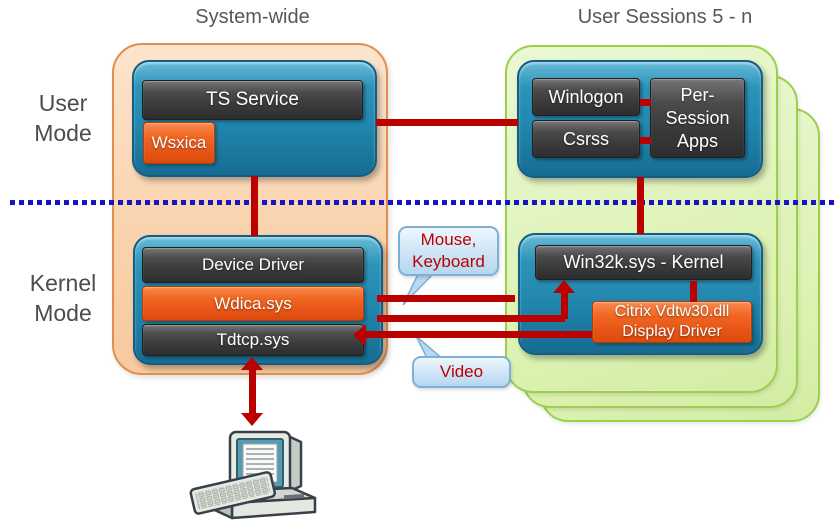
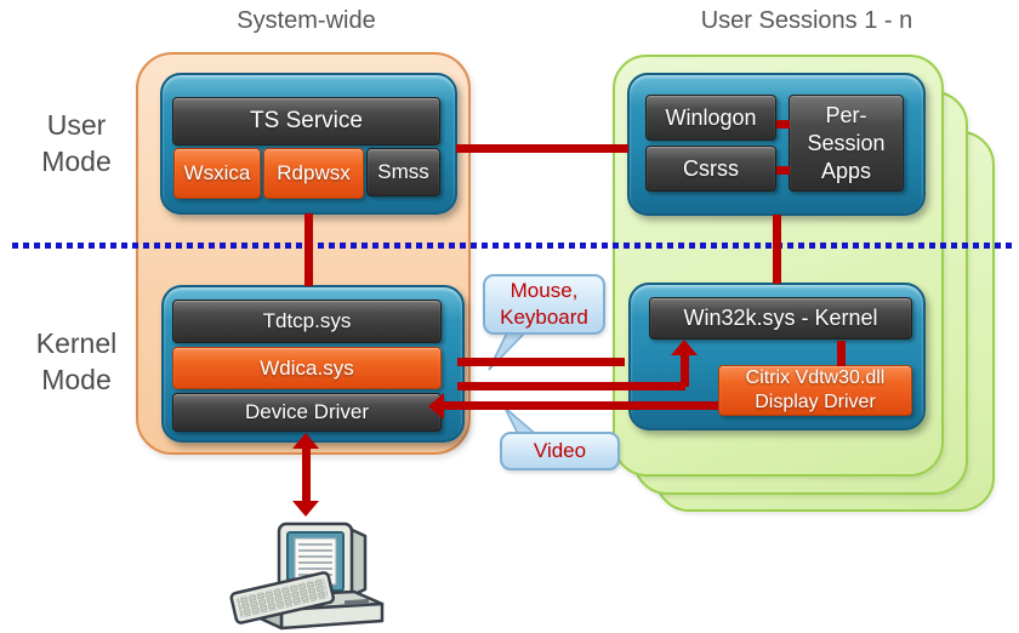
  System-wide
- User Sessions 5 - n
+ User Sessions 1 - n
  User
  Mode
  Kernel
  Mode
  TS Service
  Wsxica
+ Rdpwsx
+ Smss
- Device Driver
+ Tdtcp.sys
  Wdica.sys
- Tdtcp.sys
+ Device Driver
  Winlogon
  Csrss
  Per-
  Session
  Apps
  Win32k.sys - Kernel
  Citrix Vdtw30.dll
  Display Driver
  Mouse,
  Keyboard
  Video
